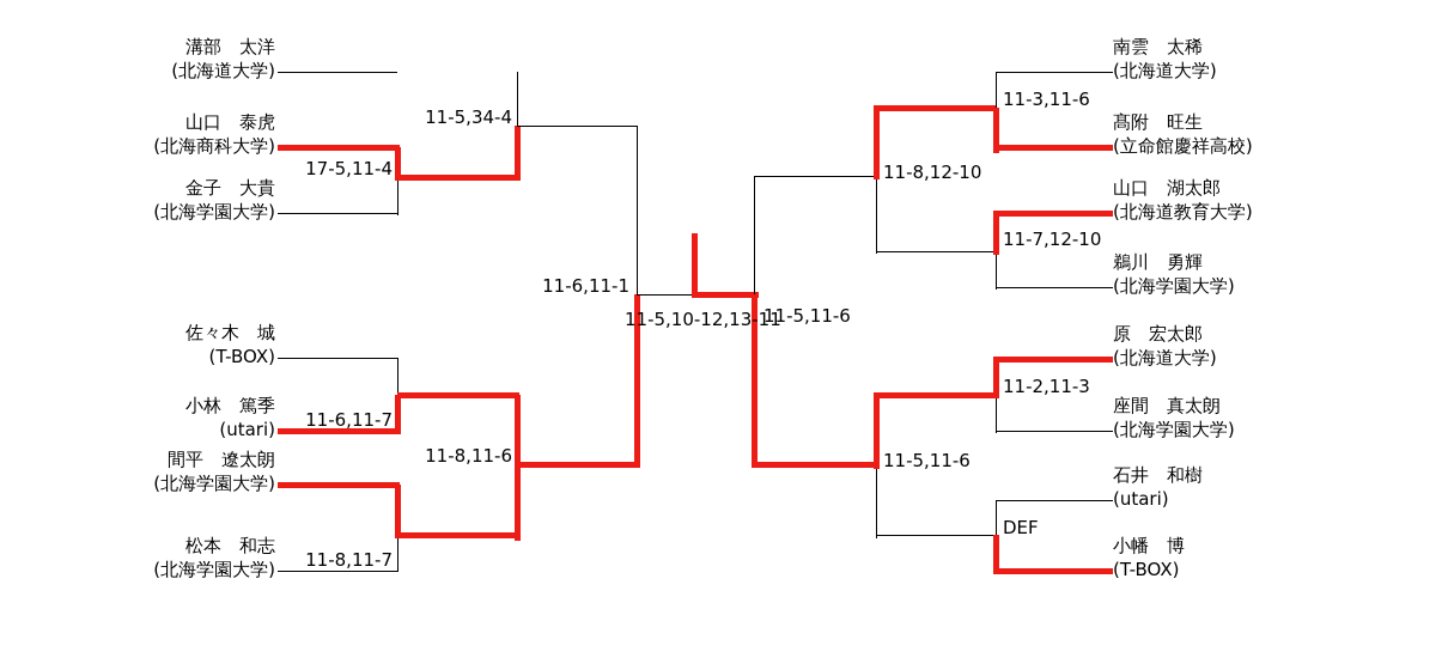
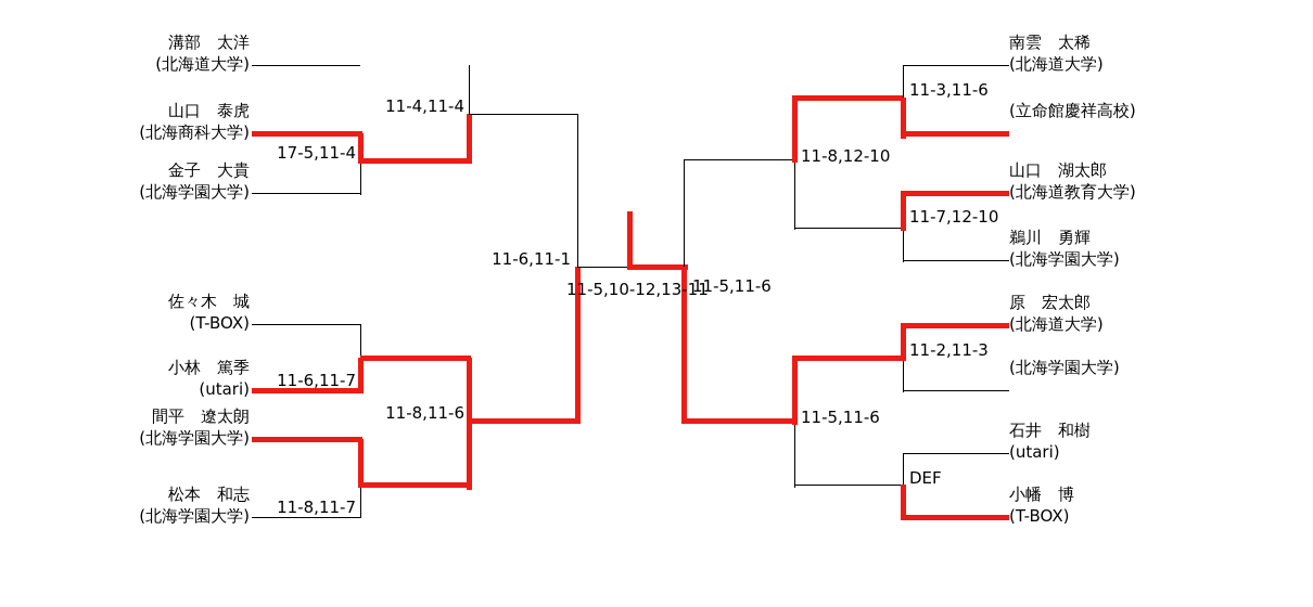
  溝部 太洋
  (北海道大学)
  山口 泰虎
  (北海商科大学)
  金子 大貴
  (北海学園大学)
  佐々木 城
  (T-BOX)
  小林 篤季
  (utari)
  間平 遼太朗
  (北海学園大学)
  松本 和志
  (北海学園大学)
  南雲 太稀
  (北海道大学)
- 髙附 旺生
  (立命館慶祥高校)
  山口 湖太郎
  (北海道教育大学)
  鵜川 勇輝
  (北海学園大学)
  原 宏太郎
  (北海道大学)
- 座間 真太朗
  (北海学園大学)
  石井 和樹
  (utari)
  小幡 博
  (T-BOX)
  17-5,11-4
- 11-5,34-4
+ 11-4,11-4
  11-6,11-7
  11-8,11-7
  11-8,11-6
  11-6,11-1
  11-5,10-12,13-11
  11-5,11-6
  11-3,11-6
  11-7,12-10
  11-8,12-10
  11-2,11-3
  DEF
  11-5,11-6
